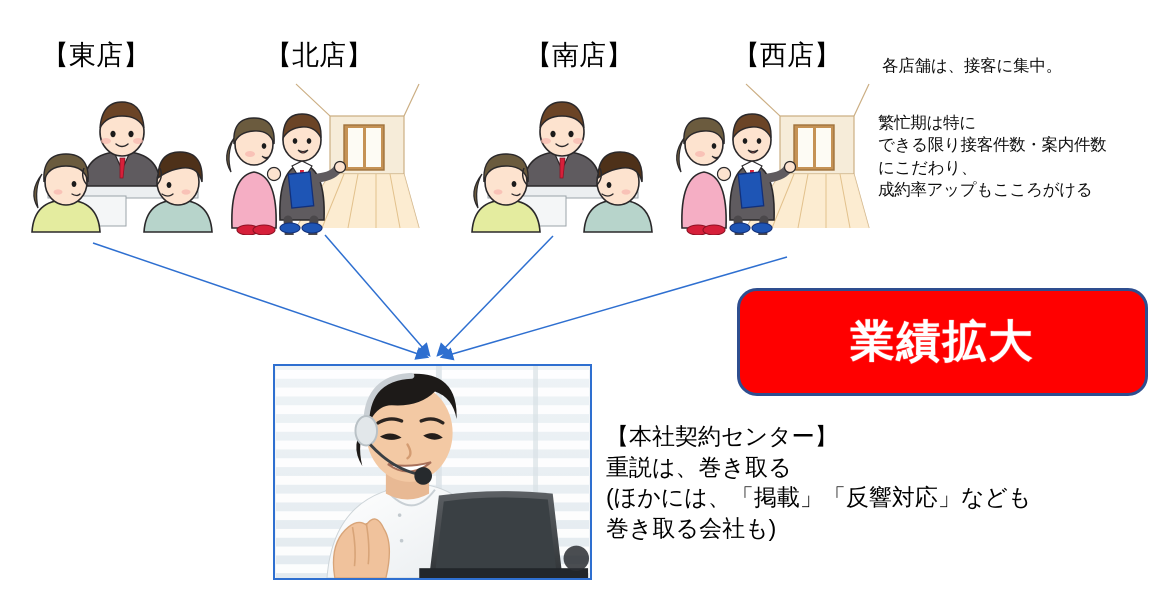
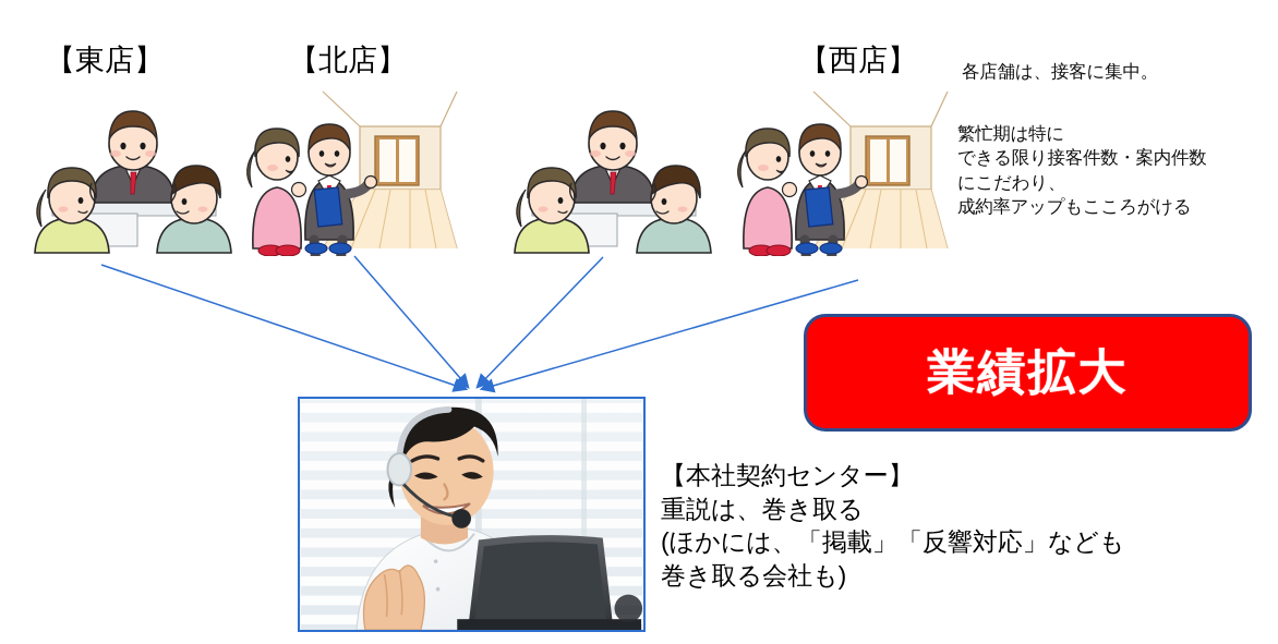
  【東店】
  【北店】
- 【南店】
  【西店】
  各店舗は、接客に集中。
  繁忙期は特に
  できる限り接客件数・案内件数
  にこだわり、
  成約率アップもこころがける
  業績拡大
  【本社契約センター】
  重説は、巻き取る
  (ほかには、「掲載」「反響対応」なども
  巻き取る会社も)
